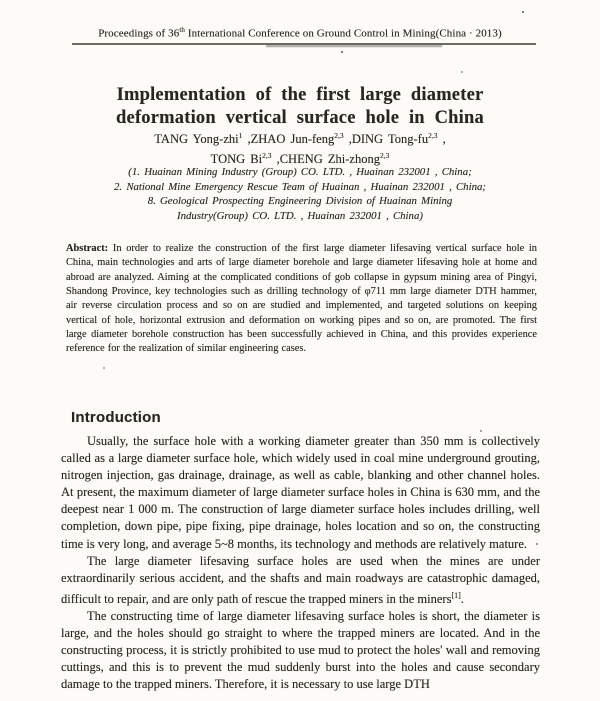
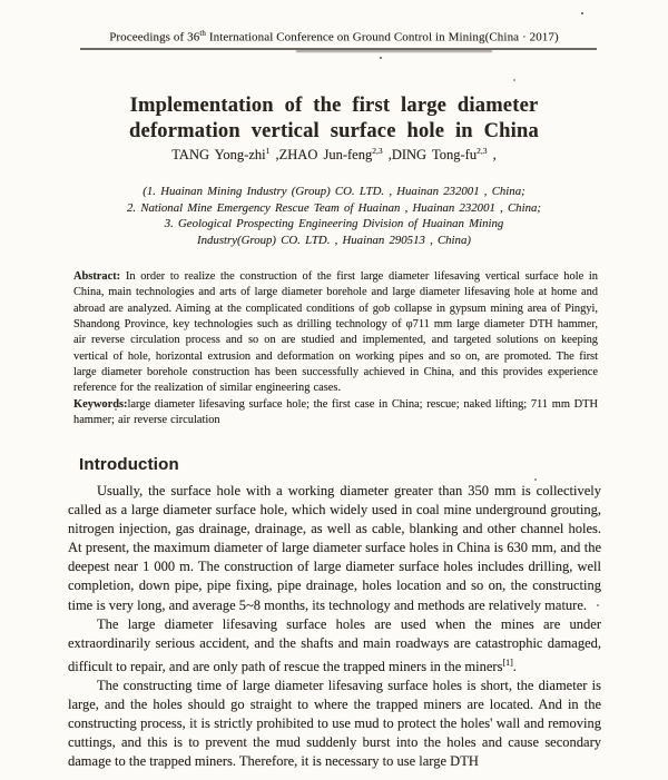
- Proceedings of 36th International Conference on Ground Control in Mining(China · 2013)
+ Proceedings of 36th International Conference on Ground Control in Mining(China · 2017)
  Implementation of the first large diameter
  deformation vertical surface hole in China
  TANG Yong-zhi1 ,ZHAO Jun-feng2,3 ,DING Tong-fu2,3 ,
- TONG Bi2,3 ,CHENG Zhi-zhong2,3
  (1. Huainan Mining Industry (Group) CO. LTD. , Huainan 232001 , China;
  2. National Mine Emergency Rescue Team of Huainan , Huainan 232001 , China;
- 8. Geological Prospecting Engineering Division of Huainan Mining
+ 3. Geological Prospecting Engineering Division of Huainan Mining
- Industry(Group) CO. LTD. , Huainan 232001 , China)
+ Industry(Group) CO. LTD. , Huainan 290513 , China)
  Abstract: In order to realize the construction of the first large diameter lifesaving vertical surface hole in China, main technologies and arts of large diameter borehole and large diameter lifesaving hole at home and abroad are analyzed. Aiming at the complicated conditions of gob collapse in gypsum mining area of Pingyi, Shandong Province, key technologies such as drilling technology of φ711 mm large diameter DTH hammer, air reverse circulation process and so on are studied and implemented, and targeted solutions on keeping vertical of hole, horizontal extrusion and deformation on working pipes and so on, are promoted. The first large diameter borehole construction has been successfully achieved in China, and this provides experience reference for the realization of similar engineering cases.
+ Keywords:large diameter lifesaving surface hole; the first case in China; rescue; naked lifting; 711 mm DTH hammer; air reverse circulation
  Introduction
  Usually, the surface hole with a working diameter greater than 350 mm is collectively called as a large diameter surface hole, which widely used in coal mine underground grouting, nitrogen injection, gas drainage, drainage, as well as cable, blanking and other channel holes. At present, the maximum diameter of large diameter surface holes in China is 630 mm, and the deepest near 1 000 m. The construction of large diameter surface holes includes drilling, well completion, down pipe, pipe fixing, pipe drainage, holes location and so on, the constructing time is very long, and average 5~8 months, its technology and methods are relatively mature.
  The large diameter lifesaving surface holes are used when the mines are under extraordinarily serious accident, and the shafts and main roadways are catastrophic damaged, difficult to repair, and are only path of rescue the trapped miners in the miners[1].
  The constructing time of large diameter lifesaving surface holes is short, the diameter is large, and the holes should go straight to where the trapped miners are located. And in the constructing process, it is strictly prohibited to use mud to protect the holes' wall and removing cuttings, and this is to prevent the mud suddenly burst into the holes and cause secondary damage to the trapped miners. Therefore, it is necessary to use large DTH
